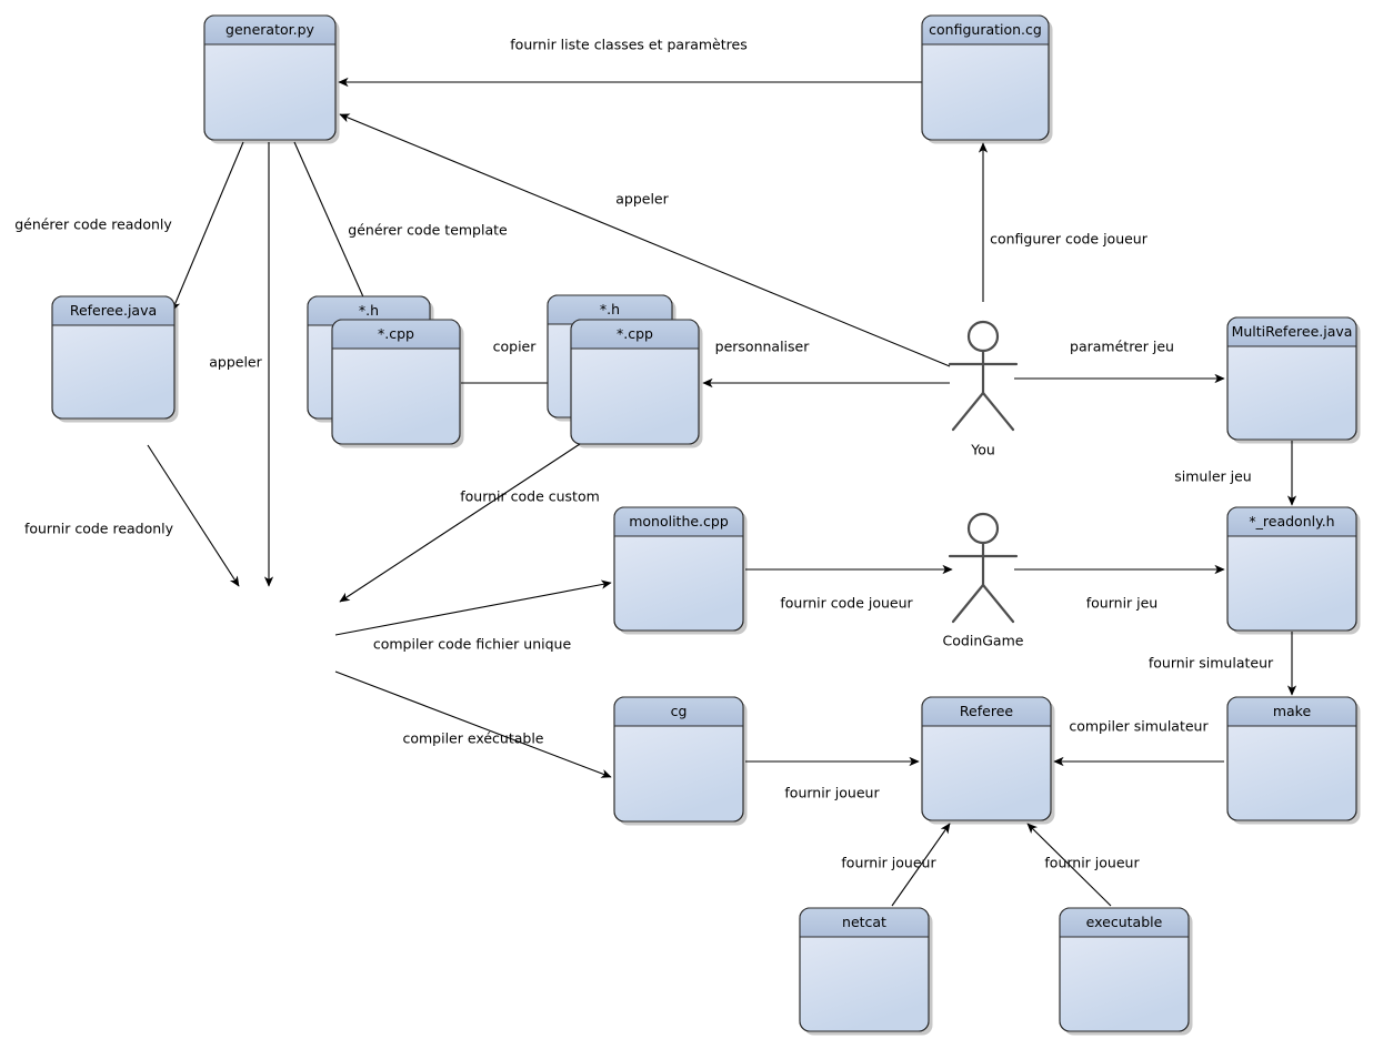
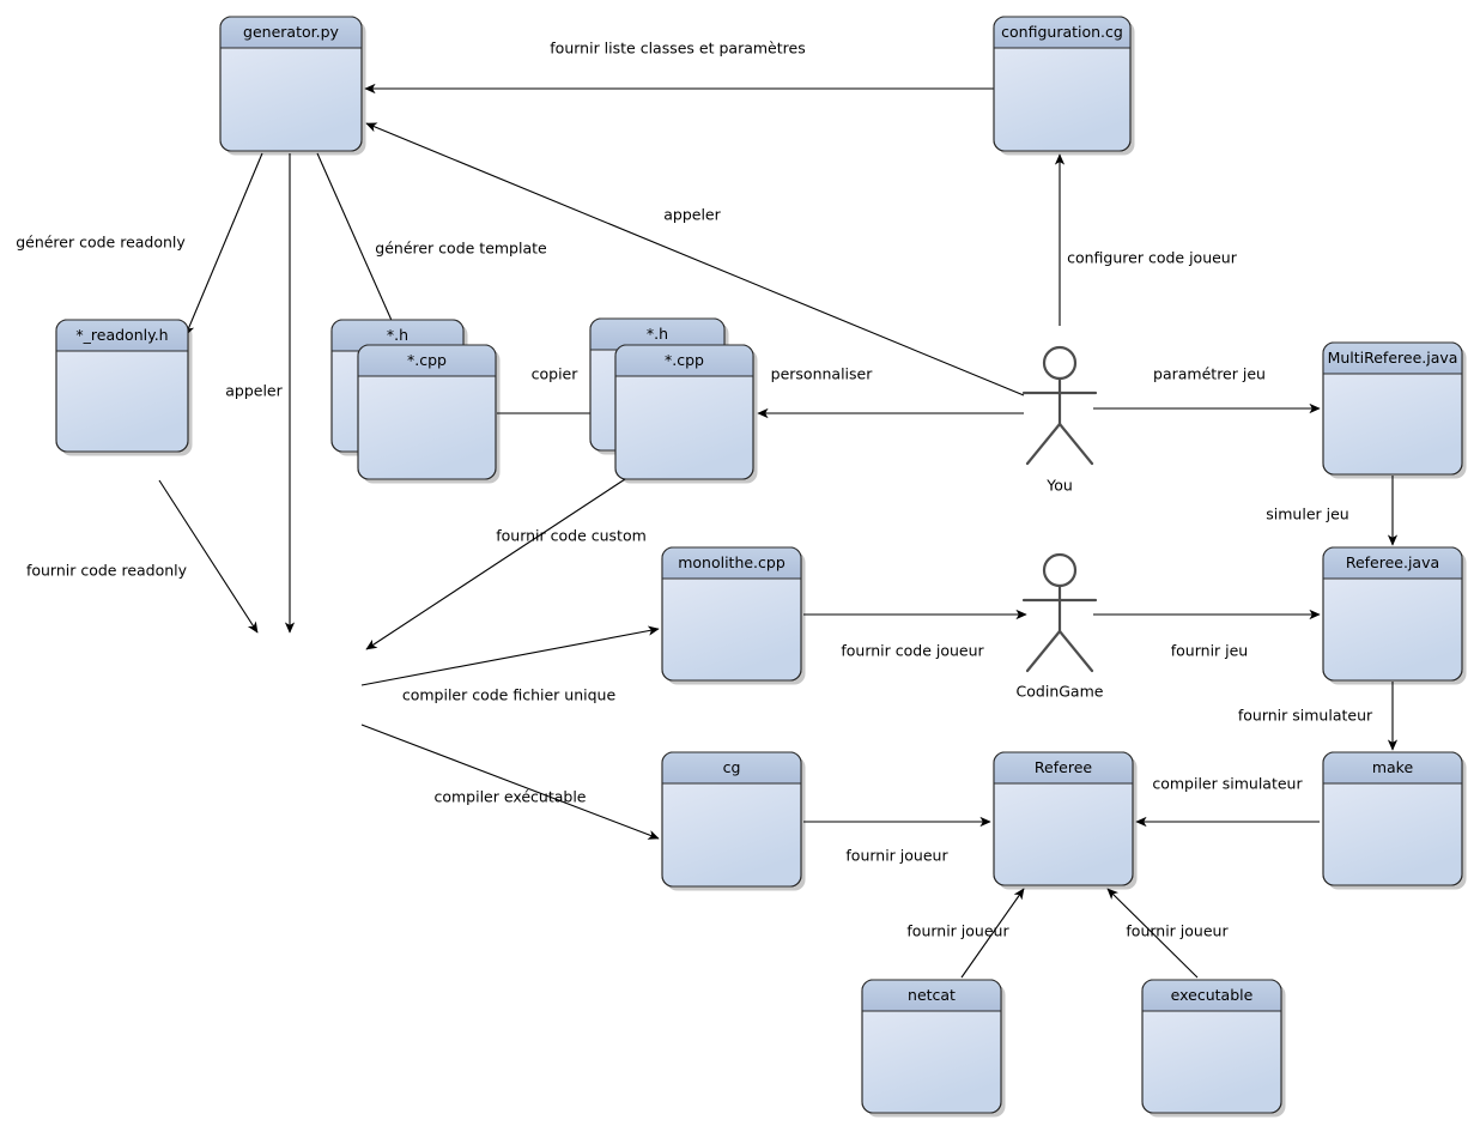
  generator.py
  configuration.cg
- Referee.java
+ *_readonly.h
  *.h
  *.cpp
  *.h
  *.cpp
  MultiReferee.java
- *_readonly.h
+ Referee.java
  monolithe.cpp
  cg
  Referee
  make
  netcat
  executable
  You
  CodinGame
  fournir liste classes et paramètres
  appeler
  configurer code joueur
  générer code readonly
  générer code template
  appeler
  fournir code readonly
  copier
  personnaliser
  fournir code custom
  compiler code fichier unique
  compiler exécutable
  fournir code joueur
  fournir jeu
  paramétrer jeu
  simuler jeu
  fournir simulateur
  compiler simulateur
  fournir joueur
  fournir joueur
  fournir joueur
